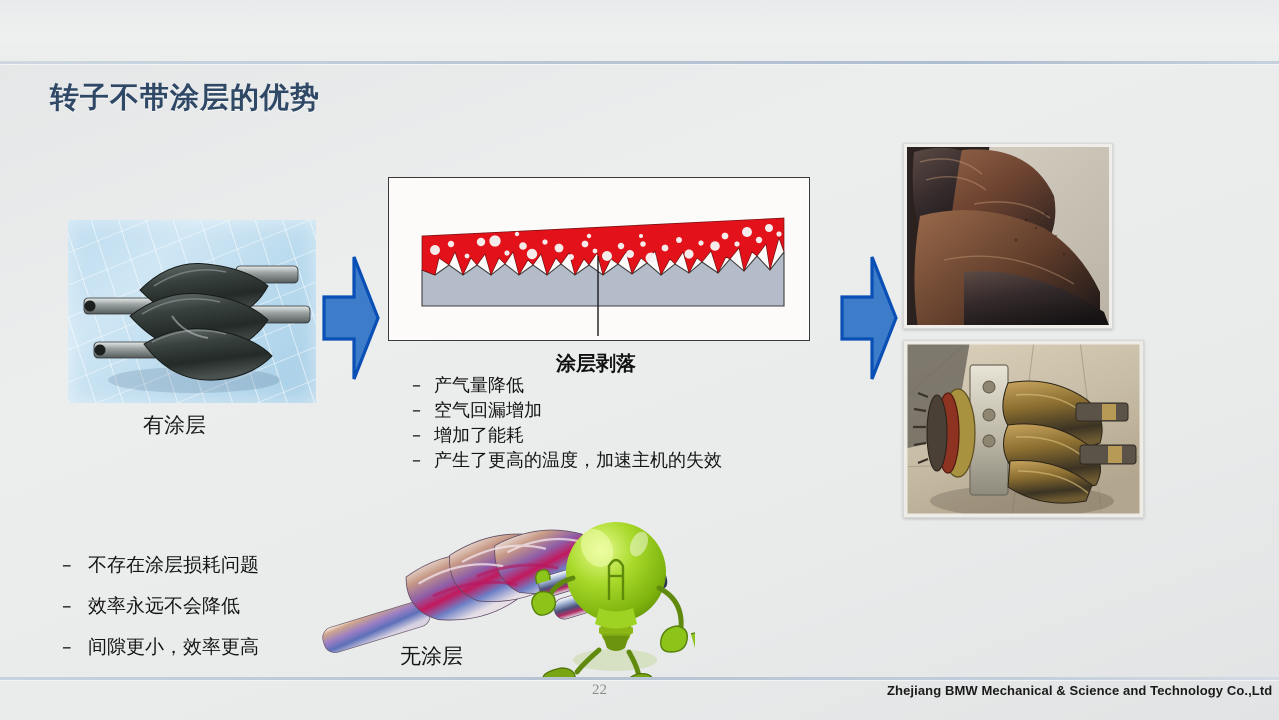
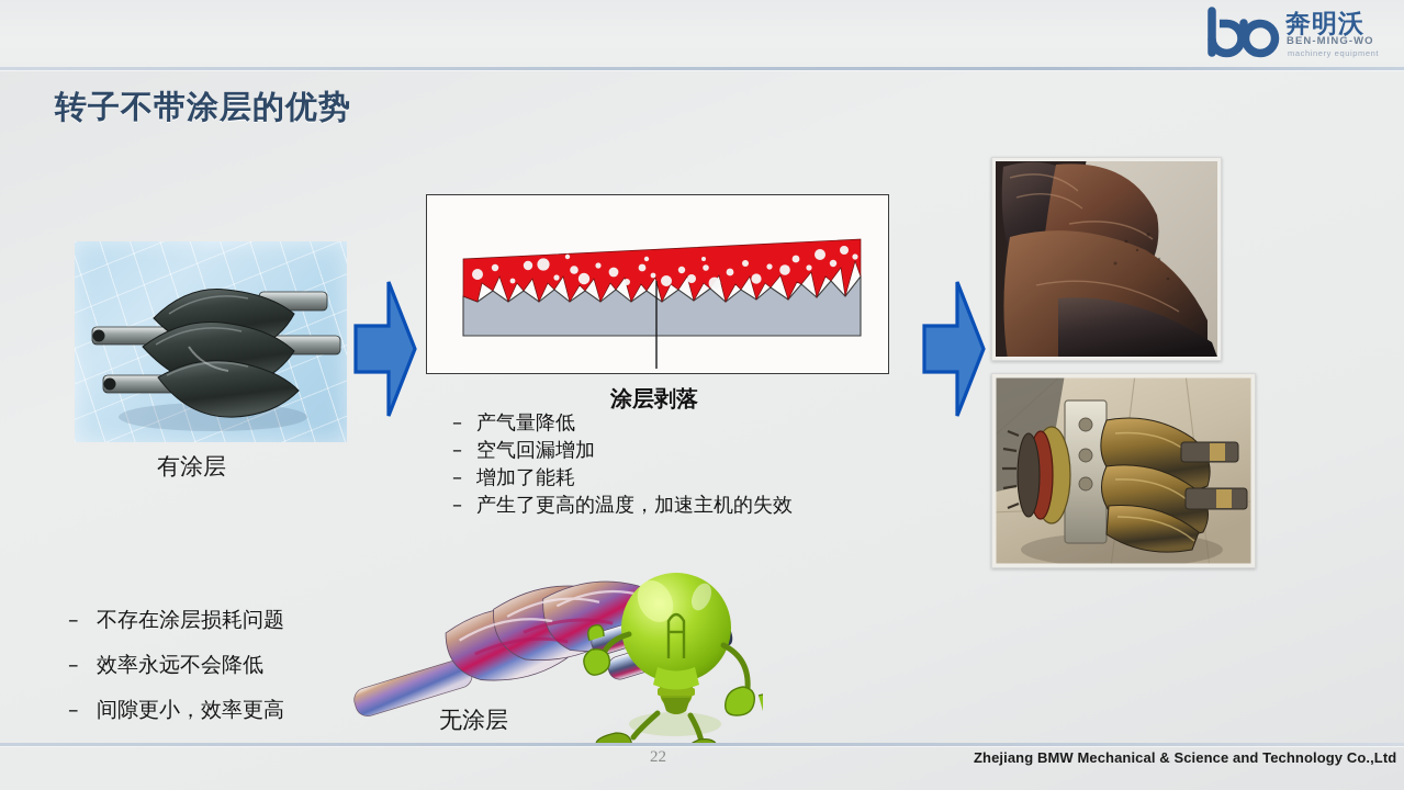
+ 奔明沃
+ BEN-MING-WO
+ machinery equipment
  转子不带涂层的优势
  有涂层
  涂层剥落
  –
  产气量降低
  –
  空气回漏增加
  –
  增加了能耗
  –
  产生了更高的温度，加速主机的失效
  –
  不存在涂层损耗问题
  –
  效率永远不会降低
  –
  间隙更小，效率更高
  无涂层
  22
  Zhejiang BMW Mechanical & Science and Technology Co.,Ltd
